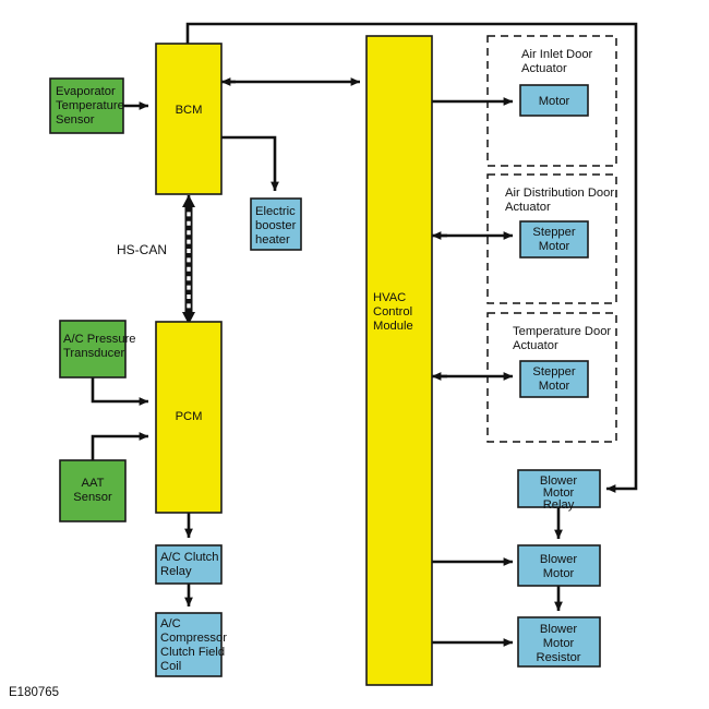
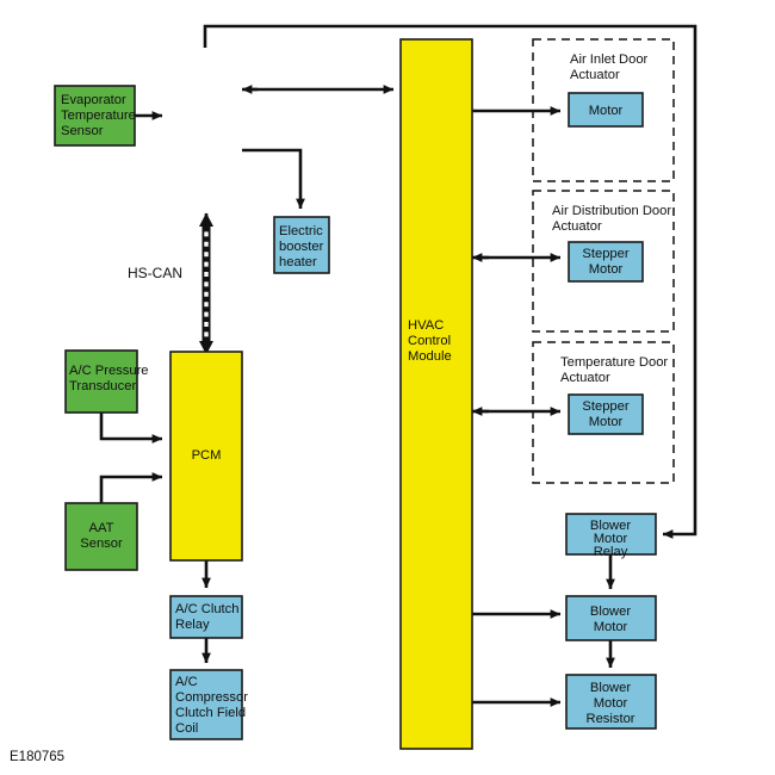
  Evaporator
  Temperature
  Sensor
- BCM
  Electric
  booster
  heater
  HS-CAN
  A/C Pressure
  Transducer
  AAT
  Sensor
  PCM
  A/C Clutch
  Relay
  A/C
  Compressor
  Clutch Field
  Coil
  HVAC
  Control
  Module
  Air Inlet Door
  Actuator
  Motor
  Air Distribution Door
  Actuator
  Stepper
  Motor
  Temperature Door
  Actuator
  Stepper
  Motor
  Blower
  Motor
  Relay
  Blower
  Motor
  Blower
  Motor
  Resistor
  E180765
